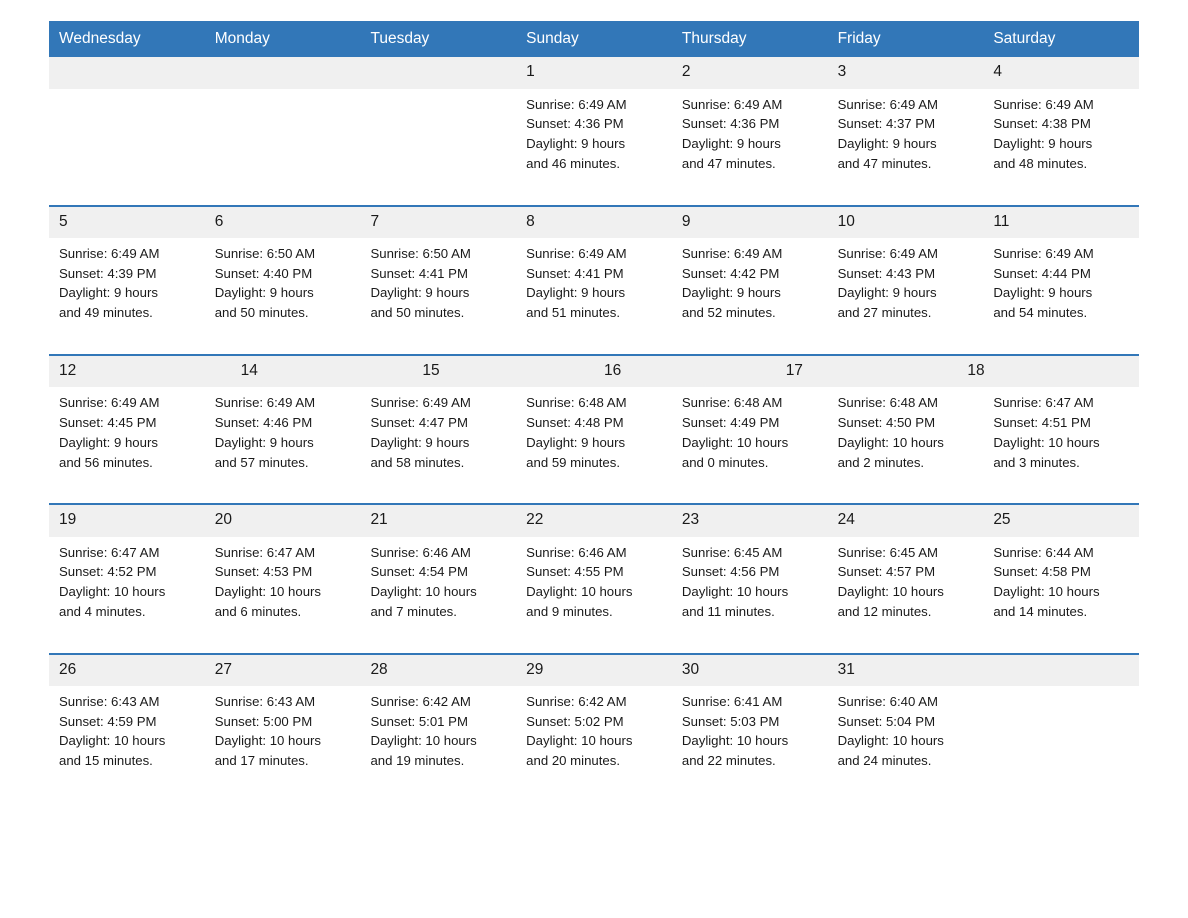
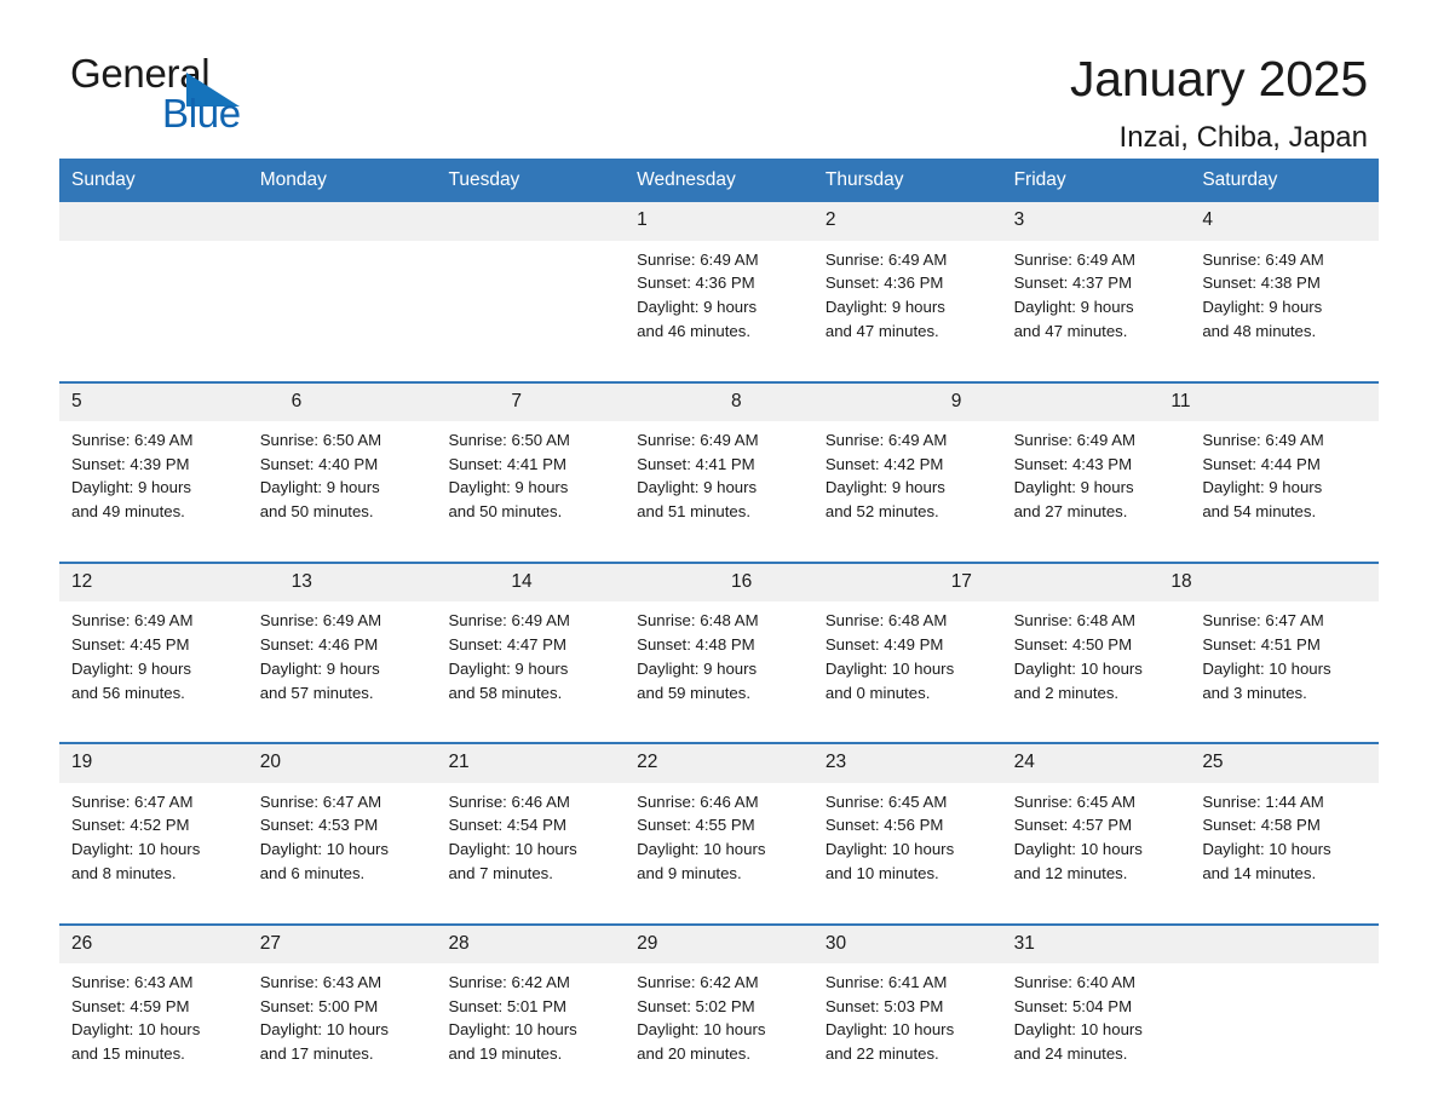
+ General
+ Blue
+ January 2025
+ Inzai, Chiba, Japan
- Wednesday
+ Sunday
  Monday
  Tuesday
- Sunday
+ Wednesday
  Thursday
  Friday
  Saturday
  1
  2
  3
  4
  Sunrise: 6:49 AM
  Sunset: 4:36 PM
  Daylight: 9 hours
  and 46 minutes.
  Sunrise: 6:49 AM
  Sunset: 4:36 PM
  Daylight: 9 hours
  and 47 minutes.
  Sunrise: 6:49 AM
  Sunset: 4:37 PM
  Daylight: 9 hours
  and 47 minutes.
  Sunrise: 6:49 AM
  Sunset: 4:38 PM
  Daylight: 9 hours
  and 48 minutes.
  5
  6
  7
  8
  9
- 10
  11
  Sunrise: 6:49 AM
  Sunset: 4:39 PM
  Daylight: 9 hours
  and 49 minutes.
  Sunrise: 6:50 AM
  Sunset: 4:40 PM
  Daylight: 9 hours
  and 50 minutes.
  Sunrise: 6:50 AM
  Sunset: 4:41 PM
  Daylight: 9 hours
  and 50 minutes.
  Sunrise: 6:49 AM
  Sunset: 4:41 PM
  Daylight: 9 hours
  and 51 minutes.
  Sunrise: 6:49 AM
  Sunset: 4:42 PM
  Daylight: 9 hours
  and 52 minutes.
  Sunrise: 6:49 AM
  Sunset: 4:43 PM
  Daylight: 9 hours
  and 27 minutes.
  Sunrise: 6:49 AM
  Sunset: 4:44 PM
  Daylight: 9 hours
  and 54 minutes.
  12
+ 13
  14
- 15
  16
  17
  18
  Sunrise: 6:49 AM
  Sunset: 4:45 PM
  Daylight: 9 hours
  and 56 minutes.
  Sunrise: 6:49 AM
  Sunset: 4:46 PM
  Daylight: 9 hours
  and 57 minutes.
  Sunrise: 6:49 AM
  Sunset: 4:47 PM
  Daylight: 9 hours
  and 58 minutes.
  Sunrise: 6:48 AM
  Sunset: 4:48 PM
  Daylight: 9 hours
  and 59 minutes.
  Sunrise: 6:48 AM
  Sunset: 4:49 PM
  Daylight: 10 hours
  and 0 minutes.
  Sunrise: 6:48 AM
  Sunset: 4:50 PM
  Daylight: 10 hours
  and 2 minutes.
  Sunrise: 6:47 AM
  Sunset: 4:51 PM
  Daylight: 10 hours
  and 3 minutes.
  19
  20
  21
  22
  23
  24
  25
  Sunrise: 6:47 AM
  Sunset: 4:52 PM
  Daylight: 10 hours
- and 4 minutes.
+ and 8 minutes.
  Sunrise: 6:47 AM
  Sunset: 4:53 PM
  Daylight: 10 hours
  and 6 minutes.
  Sunrise: 6:46 AM
  Sunset: 4:54 PM
  Daylight: 10 hours
  and 7 minutes.
  Sunrise: 6:46 AM
  Sunset: 4:55 PM
  Daylight: 10 hours
  and 9 minutes.
  Sunrise: 6:45 AM
  Sunset: 4:56 PM
  Daylight: 10 hours
- and 11 minutes.
+ and 10 minutes.
  Sunrise: 6:45 AM
  Sunset: 4:57 PM
  Daylight: 10 hours
  and 12 minutes.
- Sunrise: 6:44 AM
+ Sunrise: 1:44 AM
  Sunset: 4:58 PM
  Daylight: 10 hours
  and 14 minutes.
  26
  27
  28
  29
  30
  31
  Sunrise: 6:43 AM
  Sunset: 4:59 PM
  Daylight: 10 hours
  and 15 minutes.
  Sunrise: 6:43 AM
  Sunset: 5:00 PM
  Daylight: 10 hours
  and 17 minutes.
  Sunrise: 6:42 AM
  Sunset: 5:01 PM
  Daylight: 10 hours
  and 19 minutes.
  Sunrise: 6:42 AM
  Sunset: 5:02 PM
  Daylight: 10 hours
  and 20 minutes.
  Sunrise: 6:41 AM
  Sunset: 5:03 PM
  Daylight: 10 hours
  and 22 minutes.
  Sunrise: 6:40 AM
  Sunset: 5:04 PM
  Daylight: 10 hours
  and 24 minutes.
